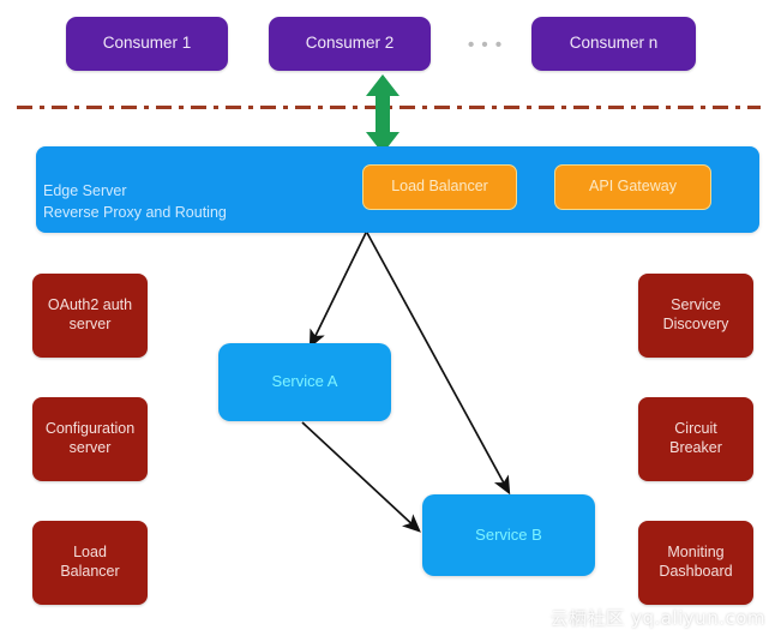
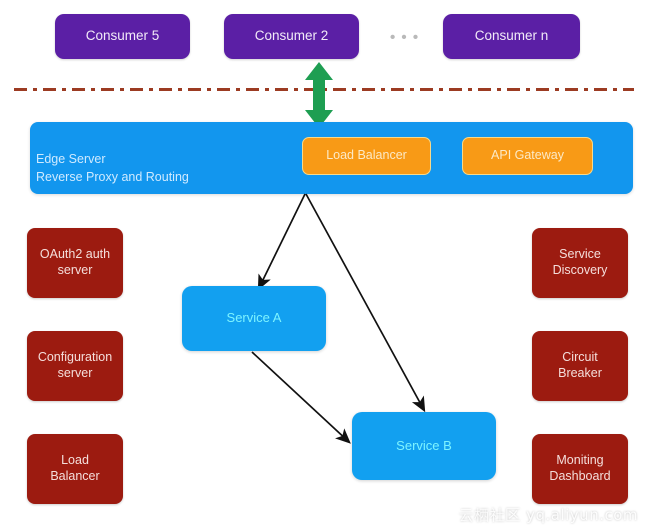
- Consumer 1
+ Consumer 5
  Consumer 2
  • • •
  Consumer n
  Edge Server
  Reverse Proxy and Routing
  Load Balancer
  API Gateway
  OAuth2 auth
  server
  Configuration
  server
  Load
  Balancer
  Service
  Discovery
  Circuit
  Breaker
  Moniting
  Dashboard
  Service A
  Service B
  云栖社区 yq.aliyun.com
